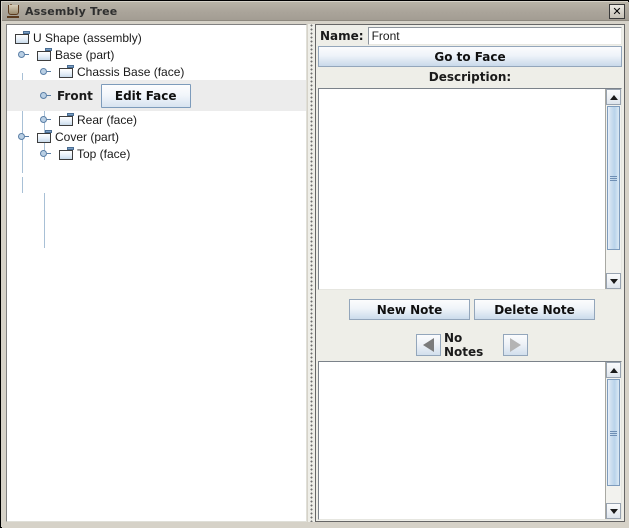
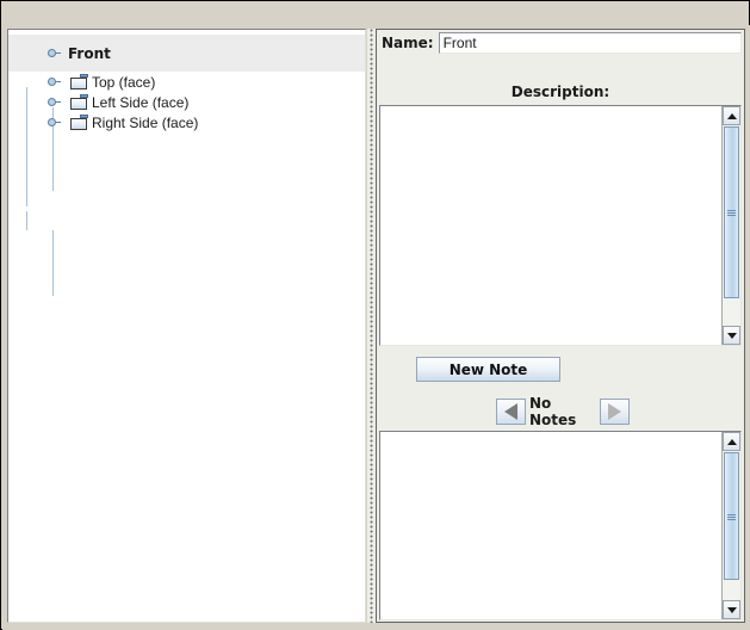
- Assembly Tree
- ✕
- U Shape (assembly)
- Base (part)
- Chassis Base (face)
  Front
- Edit Face
- Rear (face)
- Cover (part)
  Top (face)
+ Left Side (face)
+ Right Side (face)
  Name:
  Front
- Go to Face
  Description:
  New Note
- Delete Note
  No Notes
